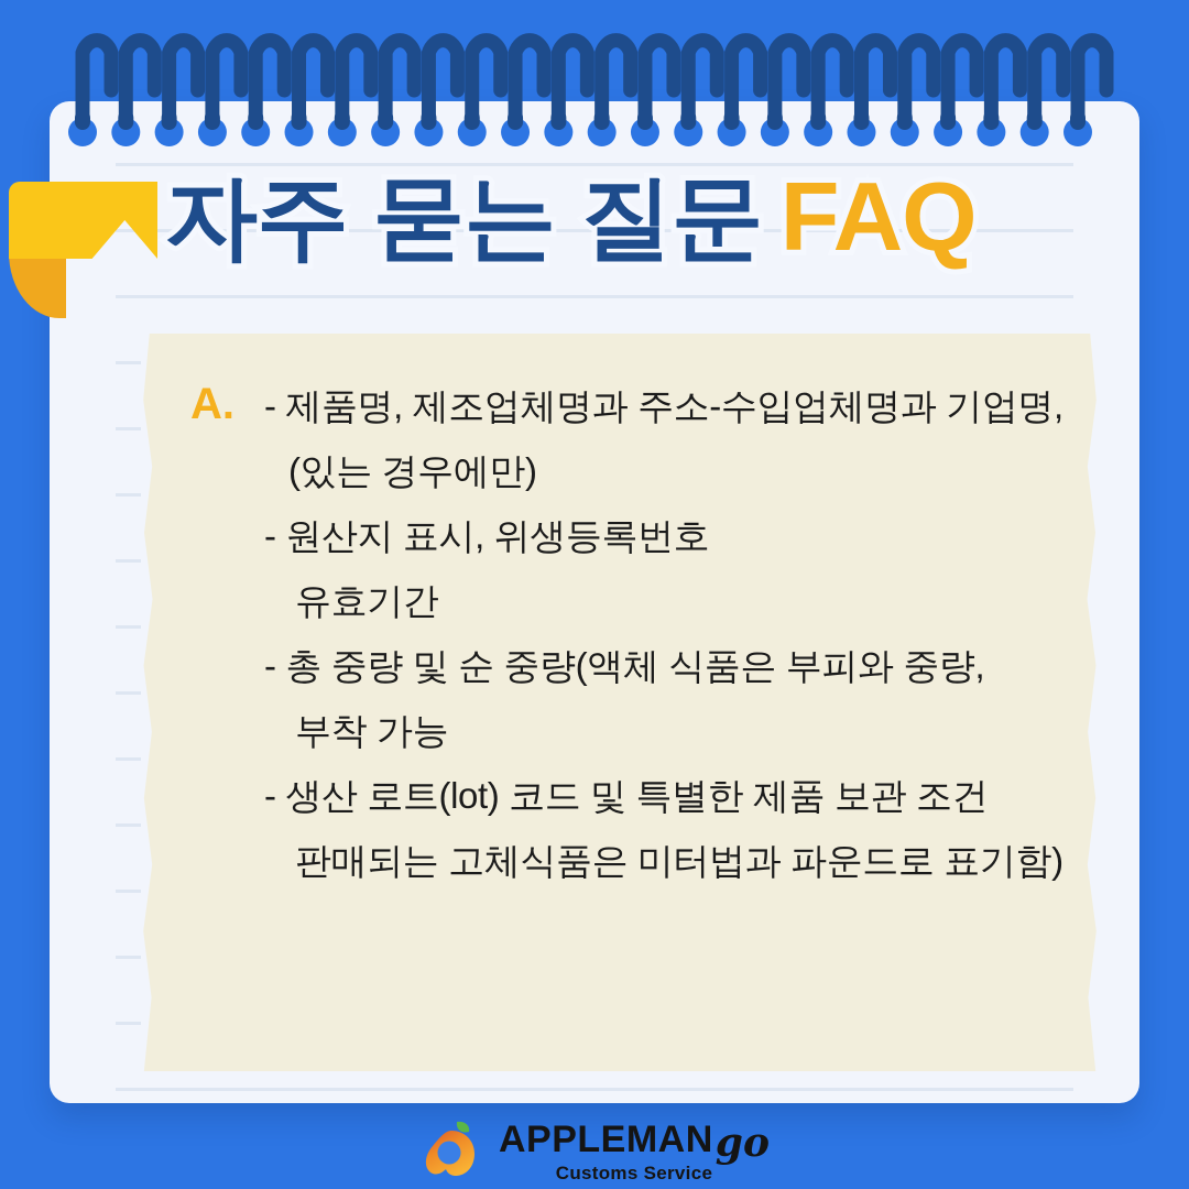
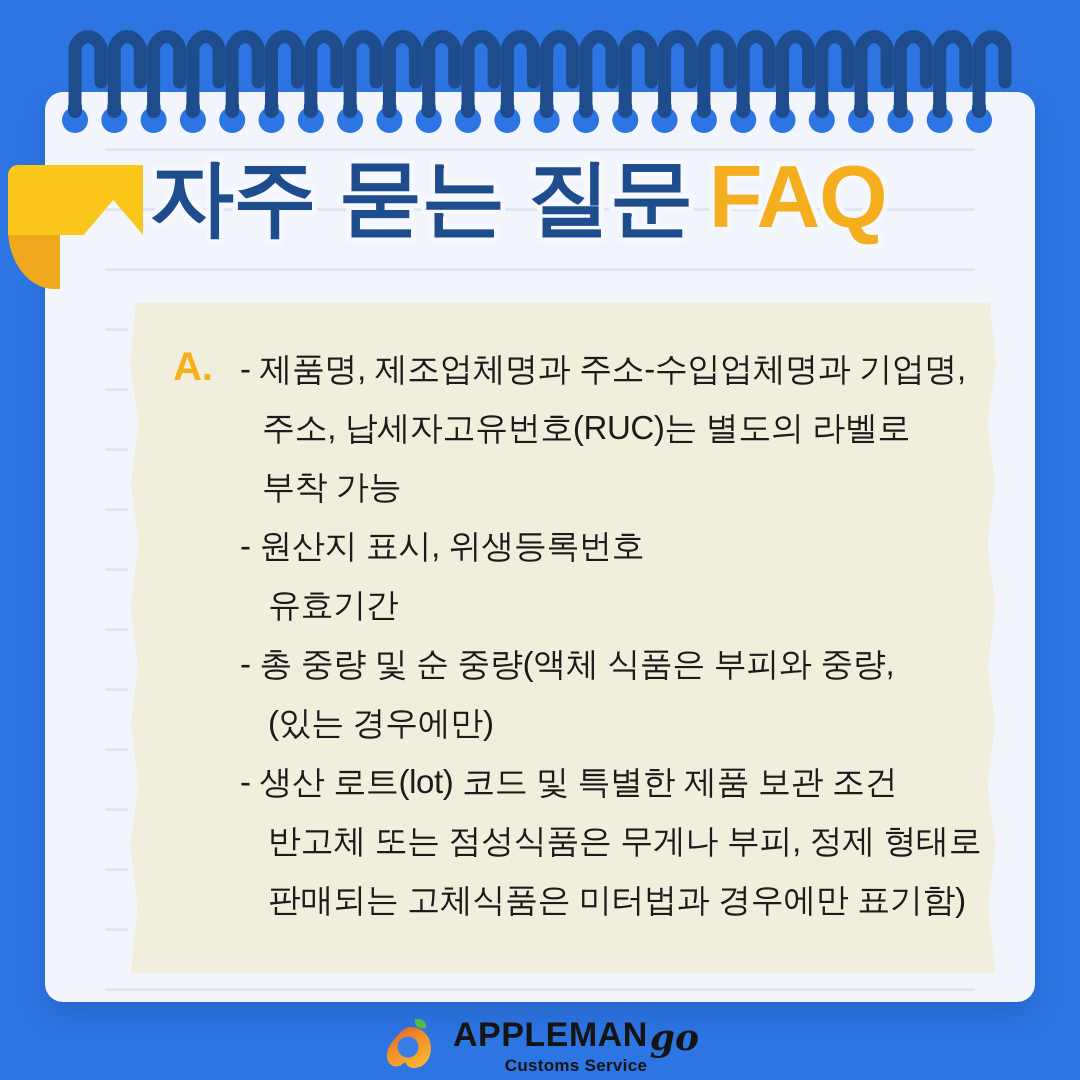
  A.
  - 제품명, 제조업체명과 주소-수입업체명과 기업명,
+ 주소, 납세자고유번호(RUC)는 별도의 라벨로
- (있는 경우에만)
+ 부착 가능
  - 원산지 표시, 위생등록번호
  유효기간
  - 총 중량 및 순 중량(액체 식품은 부피와 중량,
- 부착 가능
+ (있는 경우에만)
  - 생산 로트(lot) 코드 및 특별한 제품 보관 조건
+ 반고체 또는 점성식품은 무게나 부피, 정제 형태로
- 판매되는 고체식품은 미터법과 파운드로 표기함)
+ 판매되는 고체식품은 미터법과 경우에만 표기함)
  자주 묻는 질문
  FAQ
  APPLEMAN
  go
  Customs Service
